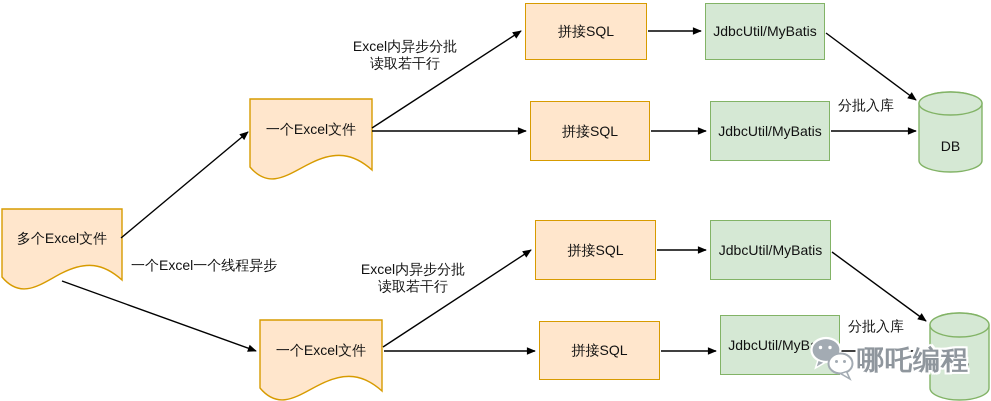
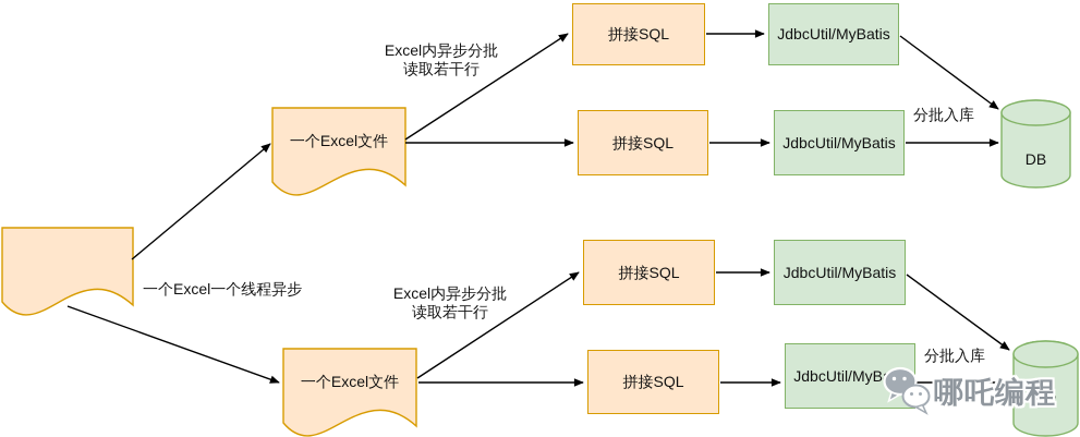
- 多个Excel文件
  一个Excel文件
  一个Excel文件
  拼接SQL
  JdbcUtil/MyBatis
  拼接SQL
  JdbcUtil/MyBatis
  拼接SQL
  JdbcUtil/MyBatis
  拼接SQL
  JdbcUtil/MyB
  DB
  DB
  一个Excel一个线程异步
  Excel内异步分批
  读取若干行
  Excel内异步分批
  读取若干行
  分批入库
  分批入库
  哪吒编程
